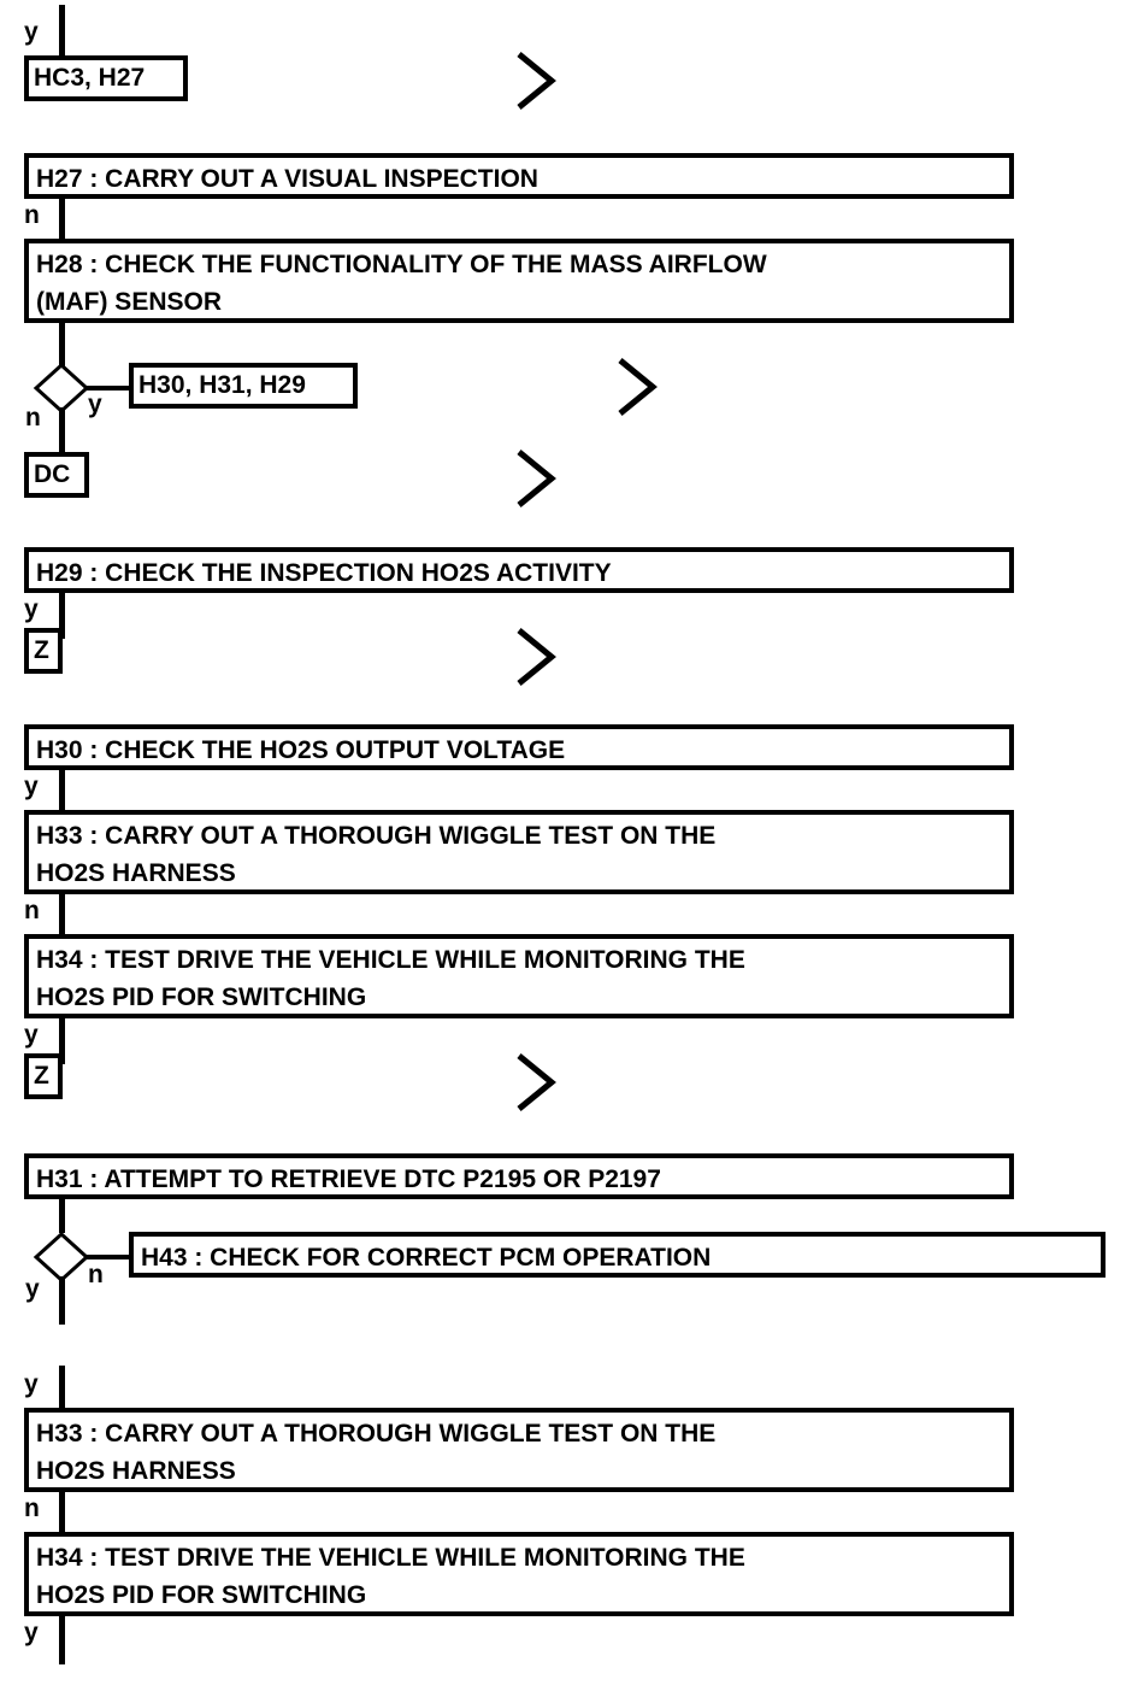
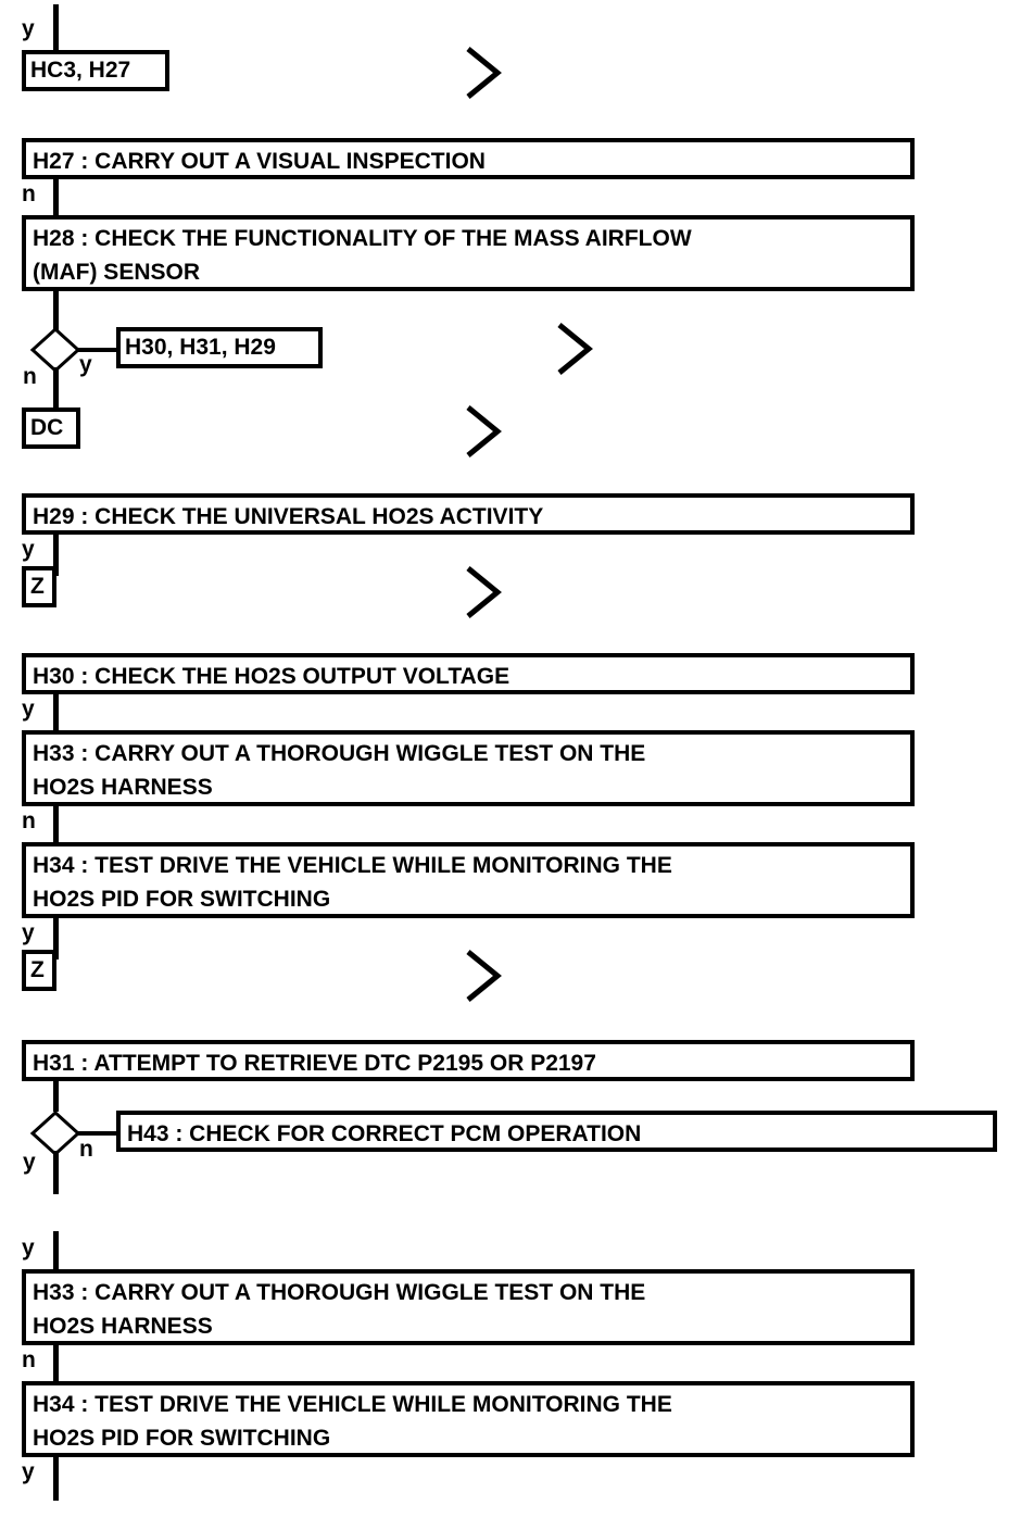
  y
  HC3, H27
  H27 : CARRY OUT A VISUAL INSPECTION
  n
  H28 : CHECK THE FUNCTIONALITY OF THE MASS AIRFLOW
  (MAF) SENSOR
  y
  H30, H31, H29
  n
  DC
- H29 : CHECK THE INSPECTION HO2S ACTIVITY
+ H29 : CHECK THE UNIVERSAL HO2S ACTIVITY
  y
  Z
  H30 : CHECK THE HO2S OUTPUT VOLTAGE
  y
  H33 : CARRY OUT A THOROUGH WIGGLE TEST ON THE
  HO2S HARNESS
  n
  H34 : TEST DRIVE THE VEHICLE WHILE MONITORING THE
  HO2S PID FOR SWITCHING
  y
  Z
  H31 : ATTEMPT TO RETRIEVE DTC P2195 OR P2197
  n
  H43 : CHECK FOR CORRECT PCM OPERATION
  y
  y
  H33 : CARRY OUT A THOROUGH WIGGLE TEST ON THE
  HO2S HARNESS
  n
  H34 : TEST DRIVE THE VEHICLE WHILE MONITORING THE
  HO2S PID FOR SWITCHING
  y
